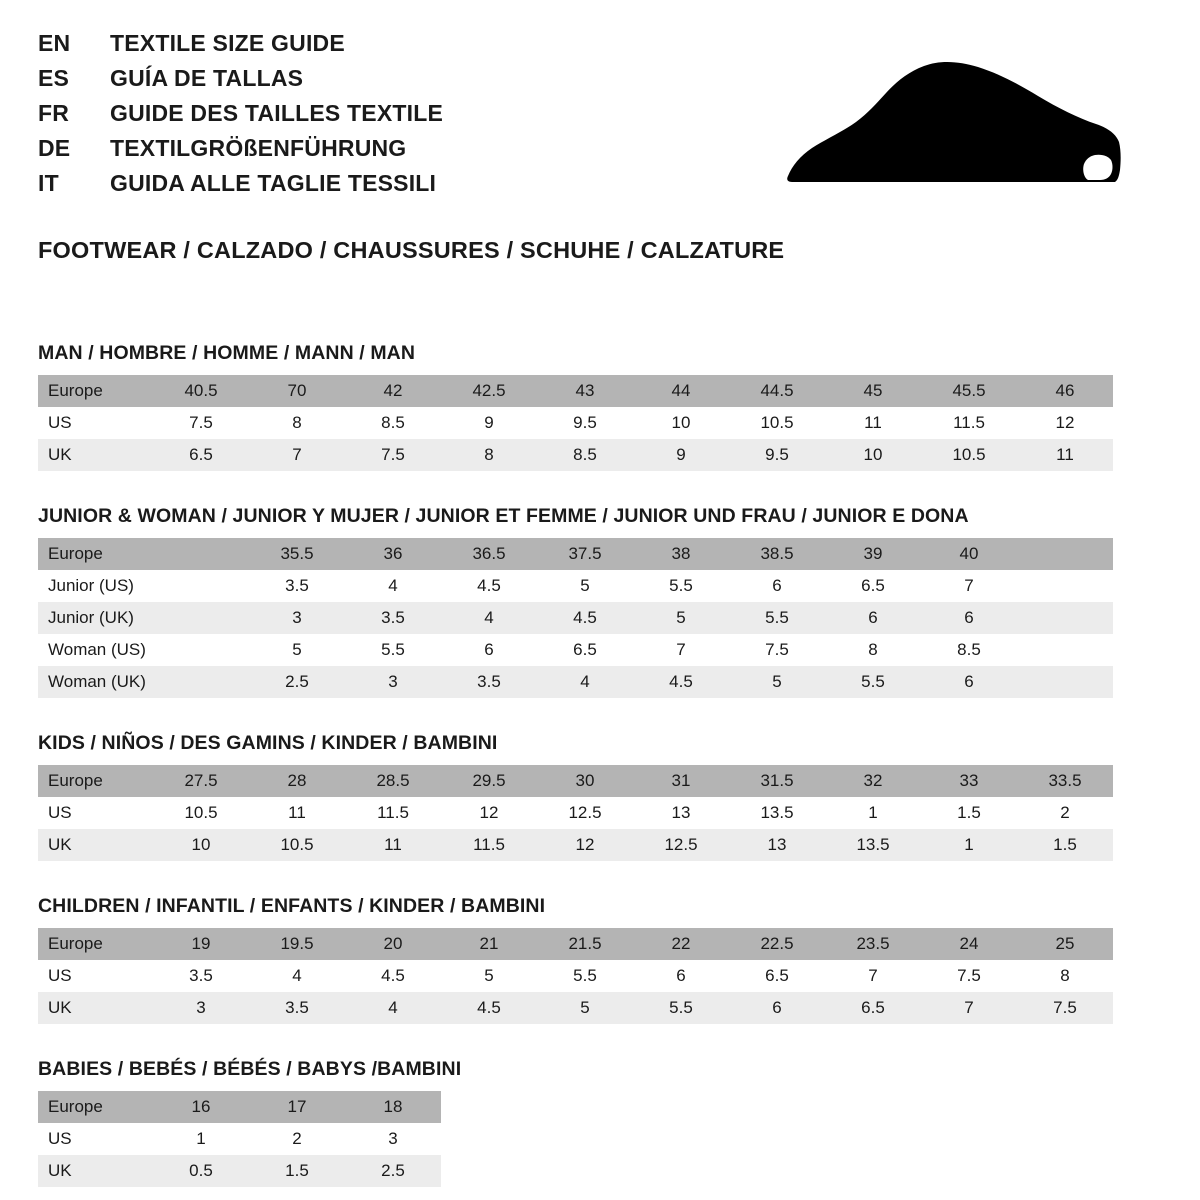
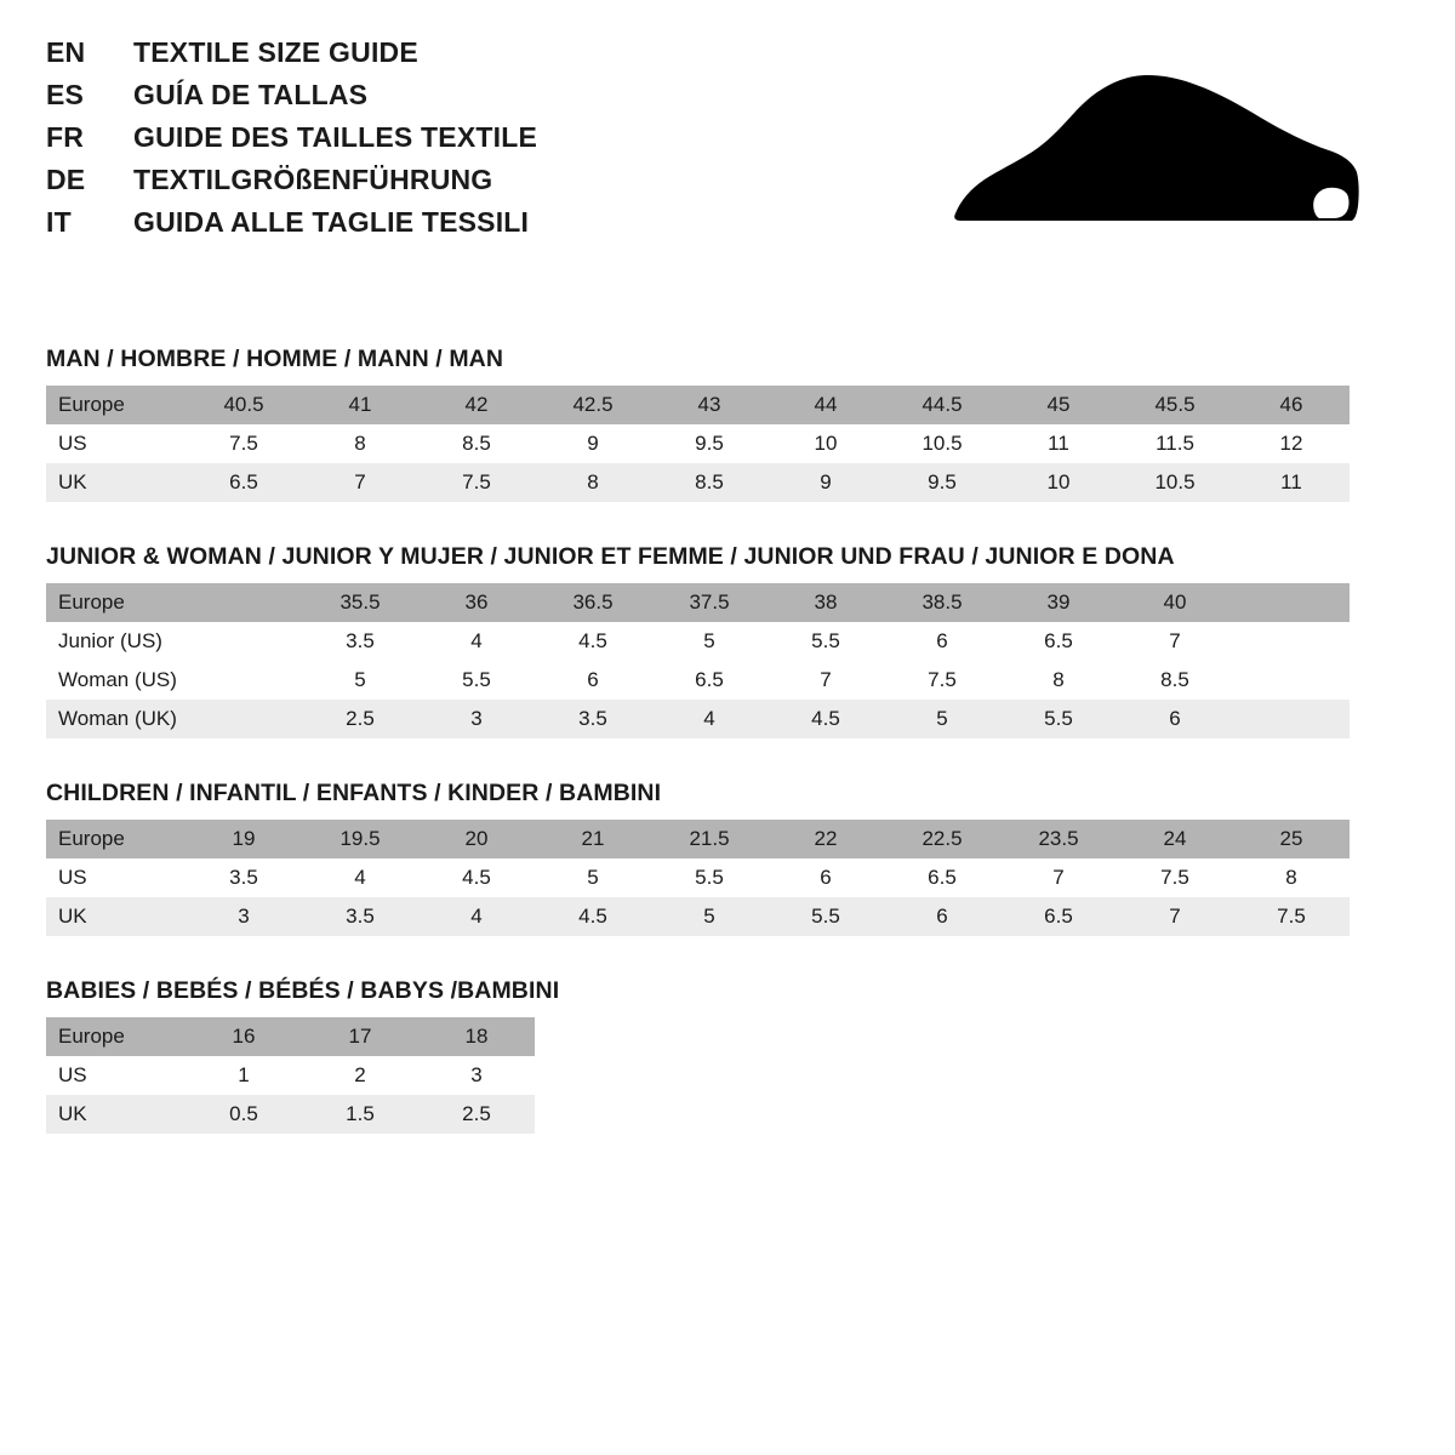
  EN
  TEXTILE SIZE GUIDE
  ES
  GUÍA DE TALLAS
  FR
  GUIDE DES TAILLES TEXTILE
  DE
  TEXTILGRÖßENFÜHRUNG
  IT
  GUIDA ALLE TAGLIE TESSILI
- FOOTWEAR / CALZADO / CHAUSSURES / SCHUHE / CALZATURE
  MAN / HOMBRE / HOMME / MANN / MAN
- Europe	40.5	70	42	42.5	43	44	44.5	45	45.5	46
+ Europe	40.5	41	42	42.5	43	44	44.5	45	45.5	46
  US	7.5	8	8.5	9	9.5	10	10.5	11	11.5	12
  UK	6.5	7	7.5	8	8.5	9	9.5	10	10.5	11
  JUNIOR & WOMAN / JUNIOR Y MUJER / JUNIOR ET FEMME / JUNIOR UND FRAU / JUNIOR E DONA
  Europe		35.5	36	36.5	37.5	38	38.5	39	40
  Junior (US)		3.5	4	4.5	5	5.5	6	6.5	7
- Junior (UK)		3	3.5	4	4.5	5	5.5	6	6
  Woman (US)		5	5.5	6	6.5	7	7.5	8	8.5
  Woman (UK)		2.5	3	3.5	4	4.5	5	5.5	6
- KIDS / NIÑOS / DES GAMINS / KINDER / BAMBINI
- Europe	27.5	28	28.5	29.5	30	31	31.5	32	33	33.5
- US	10.5	11	11.5	12	12.5	13	13.5	1	1.5	2
- UK	10	10.5	11	11.5	12	12.5	13	13.5	1	1.5
  CHILDREN / INFANTIL / ENFANTS / KINDER / BAMBINI
  Europe	19	19.5	20	21	21.5	22	22.5	23.5	24	25
  US	3.5	4	4.5	5	5.5	6	6.5	7	7.5	8
  UK	3	3.5	4	4.5	5	5.5	6	6.5	7	7.5
  BABIES / BEBÉS / BÉBÉS / BABYS /BAMBINI
  Europe	16	17	18
  US	1	2	3
  UK	0.5	1.5	2.5
